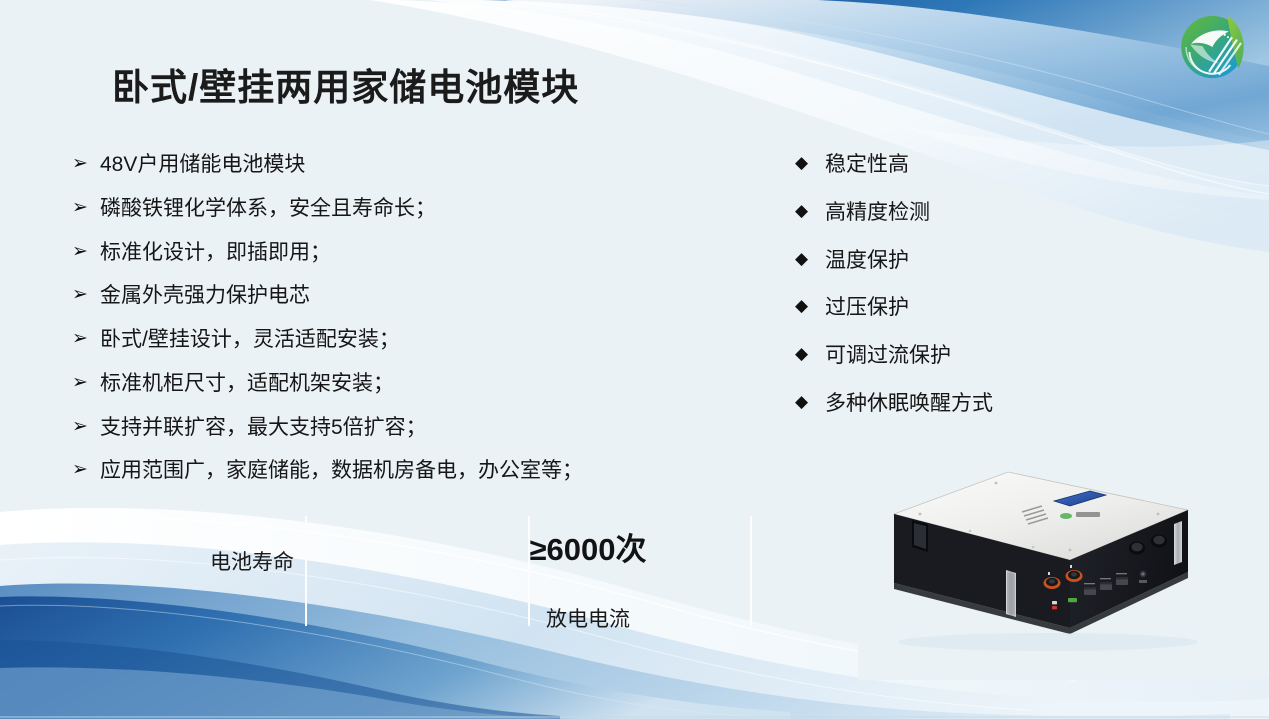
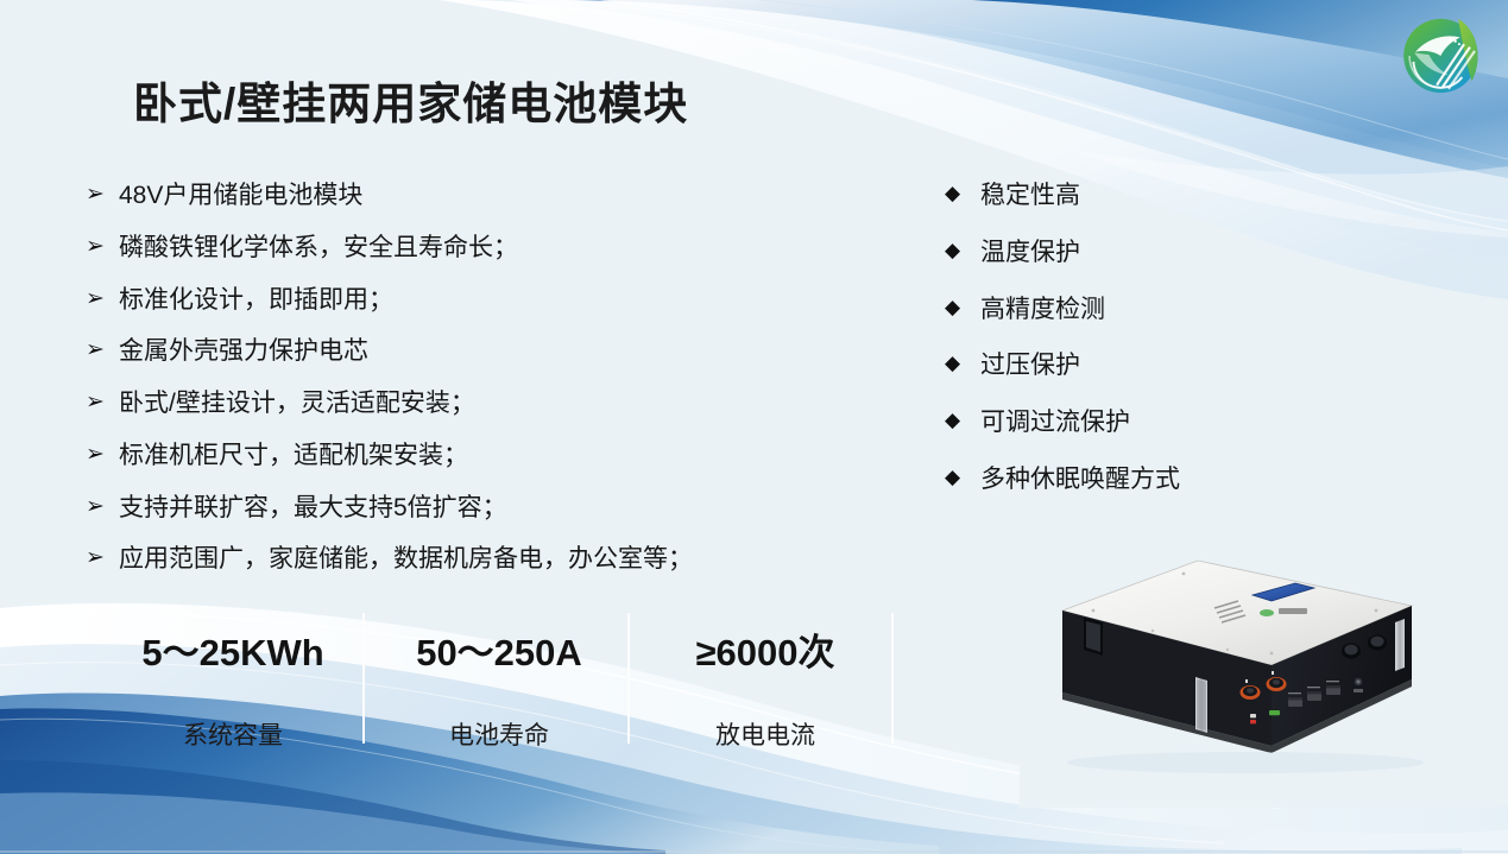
  卧式/壁挂两用家储电池模块
  ➢
  48V户用储能电池模块
  ➢
  磷酸铁锂化学体系，安全且寿命长；
  ➢
  标准化设计，即插即用；
  ➢
  金属外壳强力保护电芯
  ➢
  卧式/壁挂设计，灵活适配安装；
  ➢
  标准机柜尺寸，适配机架安装；
  ➢
  支持并联扩容，最大支持5倍扩容；
  ➢
  应用范围广，家庭储能，数据机房备电，办公室等；
  ◆
  稳定性高
  ◆
- 高精度检测
+ 温度保护
  ◆
- 温度保护
+ 高精度检测
  ◆
  过压保护
  ◆
  可调过流保护
  ◆
  多种休眠唤醒方式
+ 5～25KWh
+ 系统容量
+ 50～250A
  电池寿命
  ≥6000次
  放电电流
